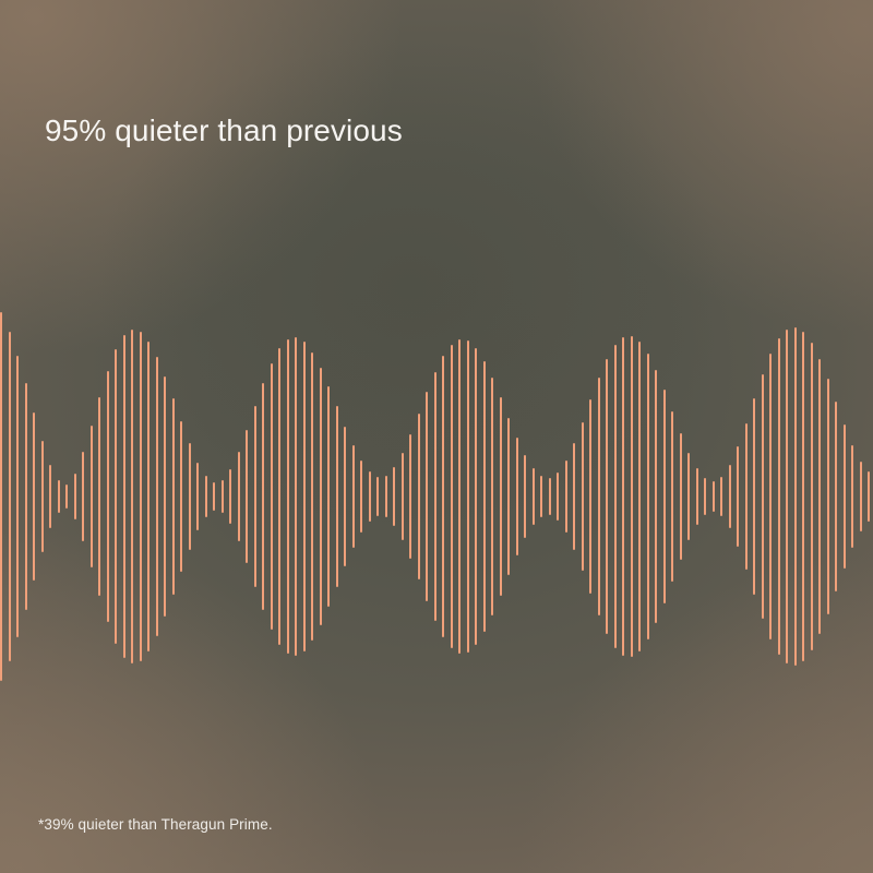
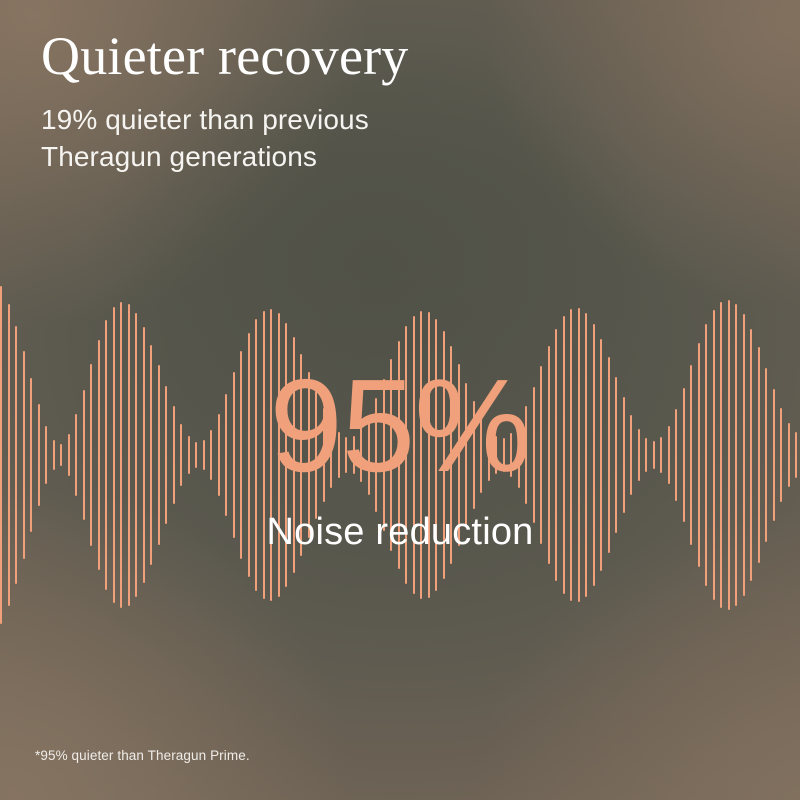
+ Quieter recovery
- 95% quieter than previous
+ 19% quieter than previous
+ Theragun generations
+ 95%
+ Noise reduction
- *39% quieter than Theragun Prime.
+ *95% quieter than Theragun Prime.
